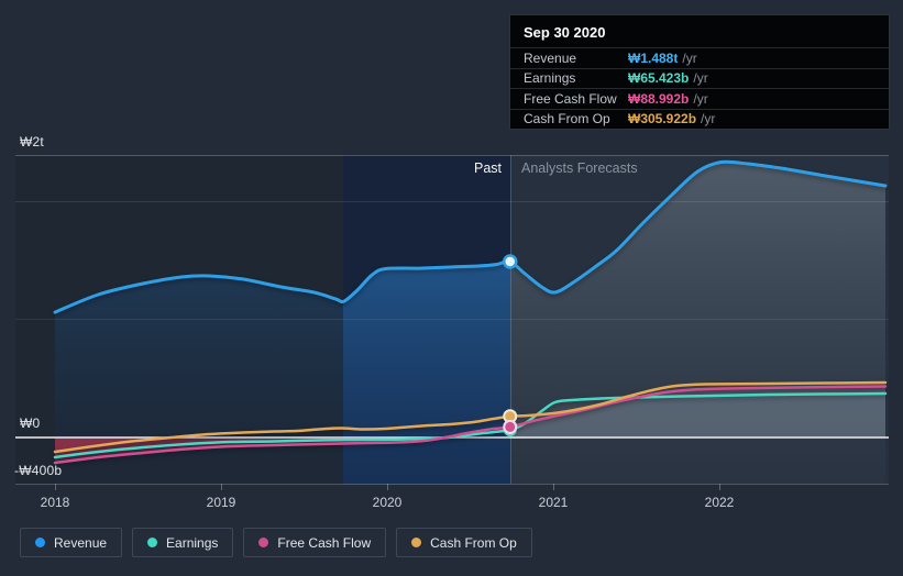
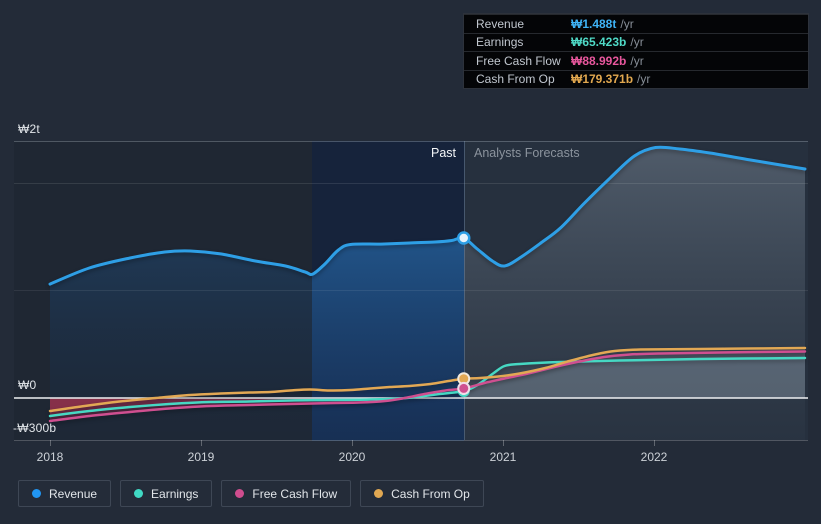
  ₩2t
  ₩0
- -₩400b
+ -₩300b
  2018
  2019
  2020
  2021
  2022
  Past
  Analysts Forecasts
- Sep 30 2020
  Revenue
  ₩1.488t
  /yr
  Earnings
  ₩65.423b
  /yr
  Free Cash Flow
  ₩88.992b
  /yr
  Cash From Op
- ₩305.922b
+ ₩179.371b
  /yr
  Revenue
  Earnings
  Free Cash Flow
  Cash From Op
